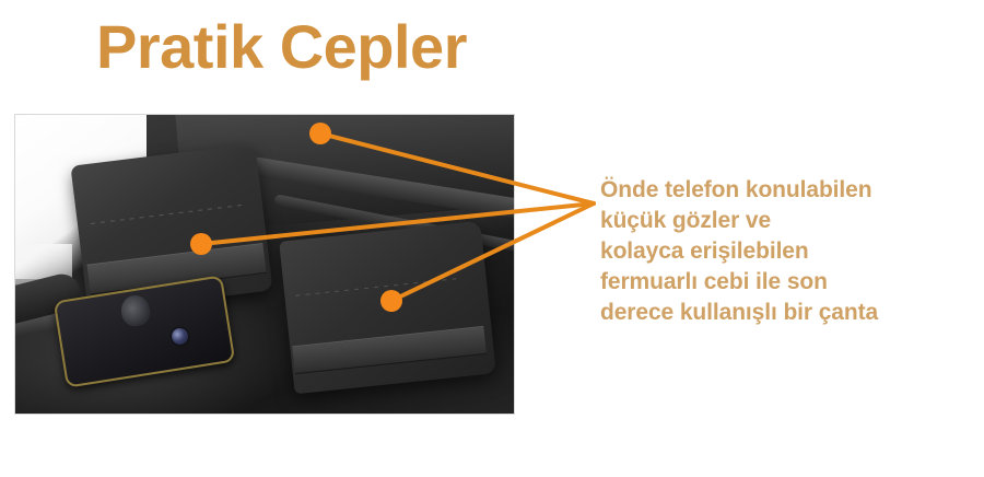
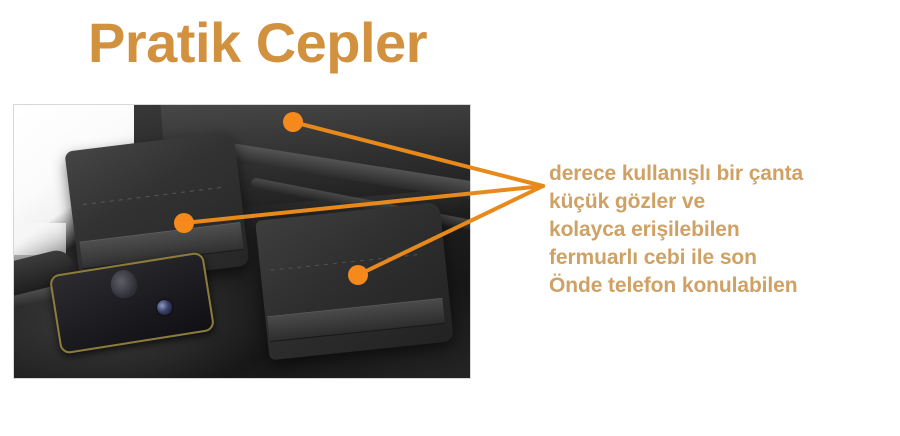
  Pratik Cepler
- Önde telefon konulabilen
+ derece kullanışlı bir çanta
  küçük gözler ve
  kolayca erişilebilen
  fermuarlı cebi ile son
- derece kullanışlı bir çanta
+ Önde telefon konulabilen
